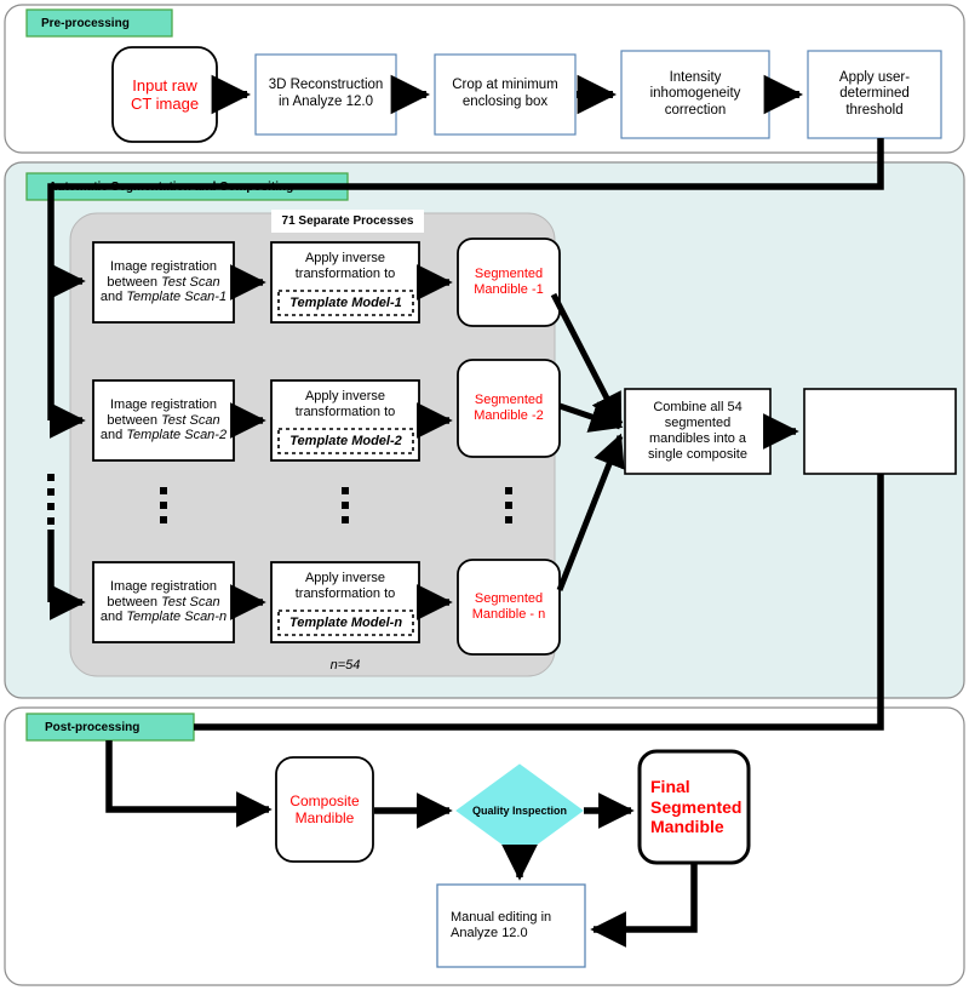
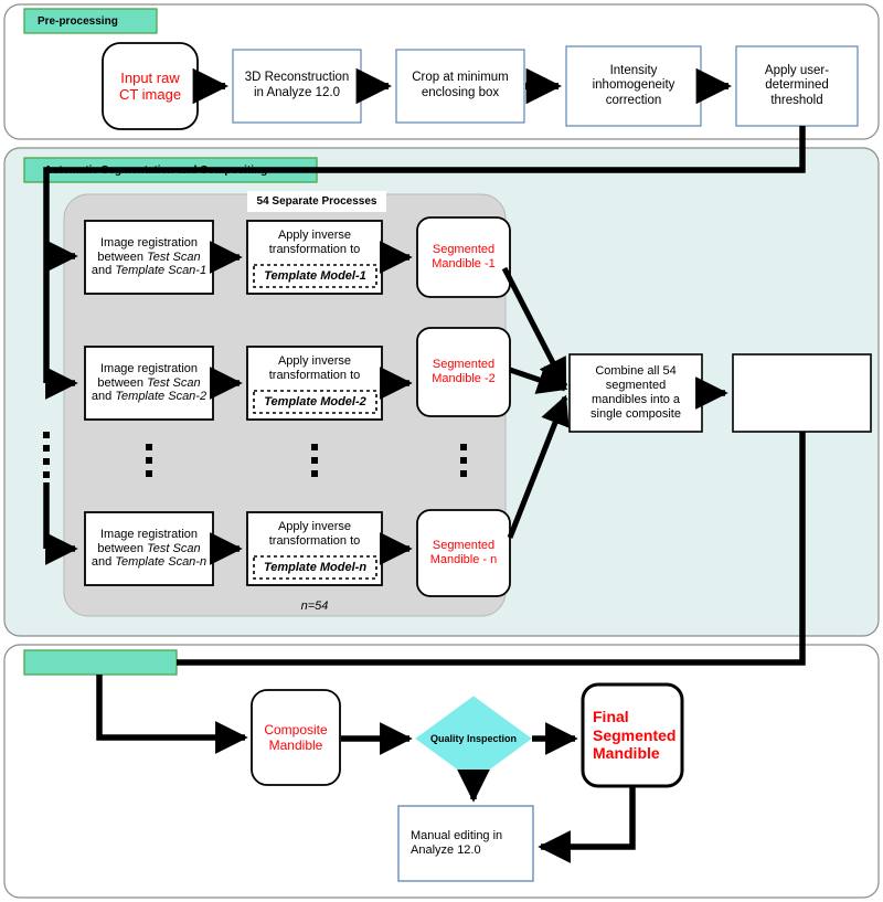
  Pre-processing
  Automatic Segmentation and Compositing
- Post-processing
  Input raw
  CT image
  3D Reconstruction
  in Analyze 12.0
  Crop at minimum
  enclosing box
  Intensity
  inhomogeneity
  correction
  Apply user-
  determined
  threshold
- 71 Separate Processes
+ 54 Separate Processes
  n=54
  Image registration
  between Test Scan
  and Template Scan-1
  Apply inverse
  transformation to
  Template Model-1
  Segmented
  Mandible -1
  Image registration
  between Test Scan
  and Template Scan-2
  Apply inverse
  transformation to
  Template Model-2
  Segmented
  Mandible -2
  Image registration
  between Test Scan
  and Template Scan-n
  Apply inverse
  transformation to
  Template Model-n
  Segmented
  Mandible - n
  Combine all 54
  segmented
  mandibles into a
  single composite
  Composite
  Mandible
  Quality Inspection
  Final
  Segmented
  Mandible
  Manual editing in
  Analyze 12.0
